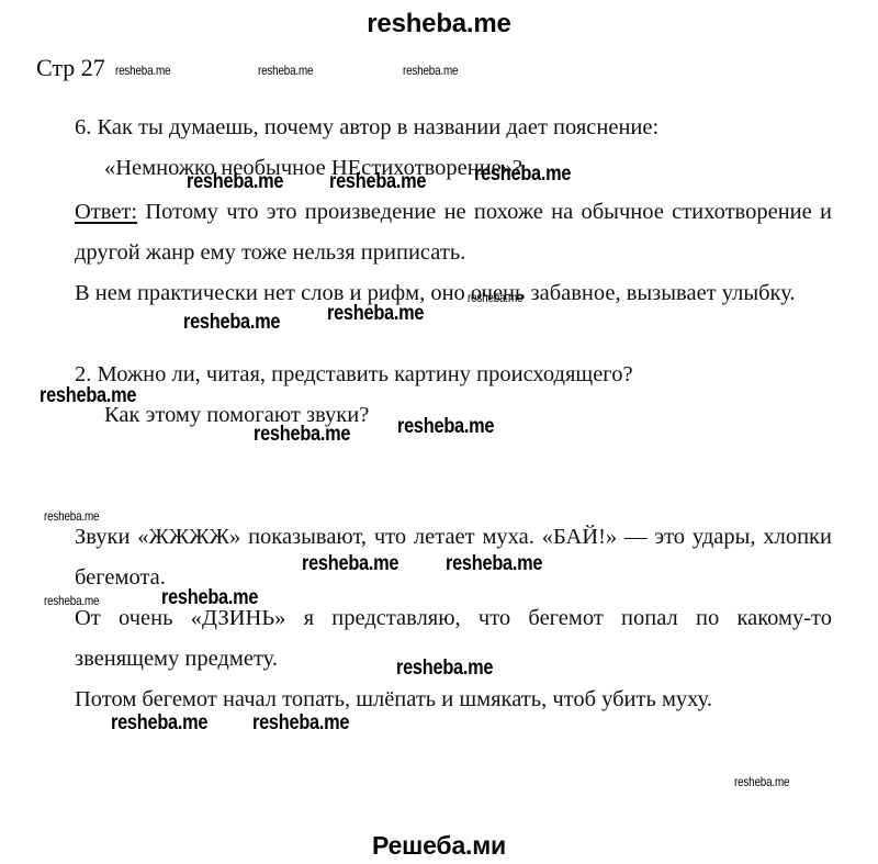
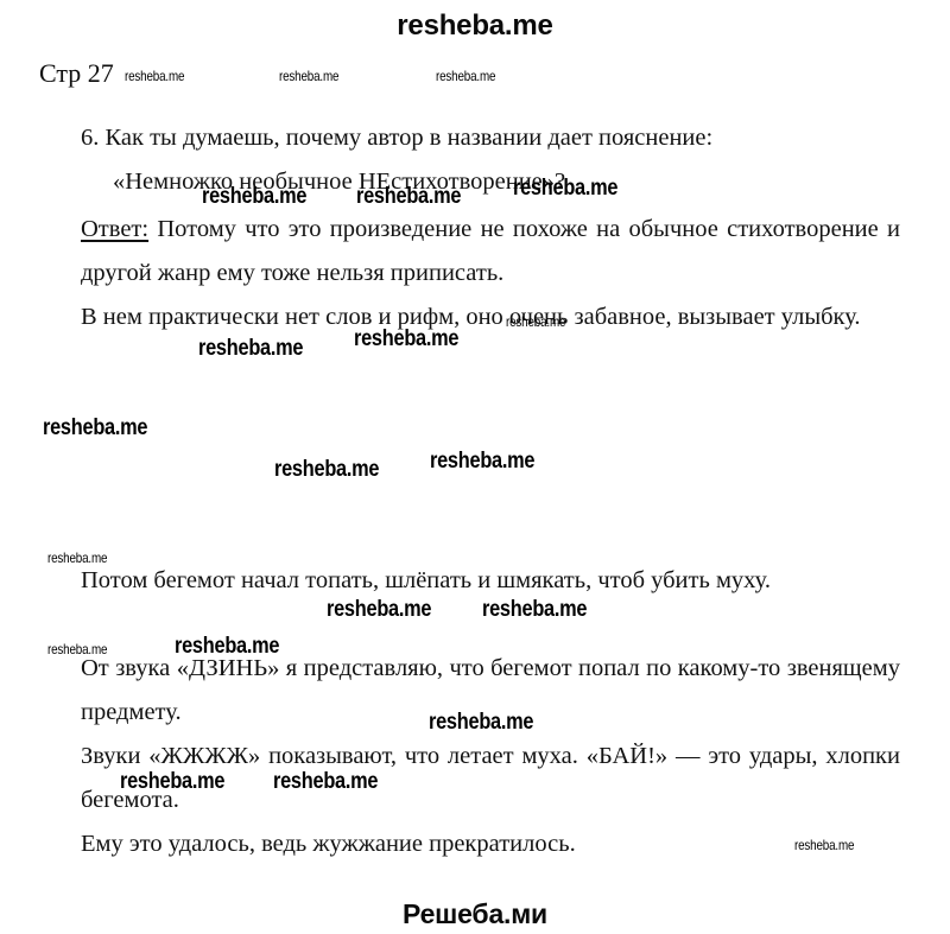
  resheba.me
  Стр 27
  6. Как ты думаешь, почему автор в названии дает пояснение:
  «Немножко необычное НЕстихотворение»?
  Ответ: Потому что это произведение не похоже на обычное стихотворение и другой жанр ему тоже нельзя приписать.
  В нем практически нет слов и рифм, оно очень забавное, вызывает улыбку.
- 2. Можно ли, читая, представить картину происходящего?
- Как этому помогают звуки?
- Звуки «ЖЖЖЖ» показывают, что летает муха. «БАЙ!» — это удары, хлопки бегемота.
+ Потом бегемот начал топать, шлёпать и шмякать, чтоб убить муху.
- От очень «ДЗИНЬ» я представляю, что бегемот попал по какому-то звенящему предмету.
+ От звука «ДЗИНЬ» я представляю, что бегемот попал по какому-то звенящему предмету.
- Потом бегемот начал топать, шлёпать и шмякать, чтоб убить муху.
+ Звуки «ЖЖЖЖ» показывают, что летает муха. «БАЙ!» — это удары, хлопки бегемота.
+ Ему это удалось, ведь жужжание прекратилось.
  Решеба.ми
  resheba.me
  resheba.me
  resheba.me
  resheba.me
  resheba.me
  resheba.me
  resheba.me
  resheba.me
  resheba.me
  resheba.me
  resheba.me
  resheba.me
  resheba.me
  resheba.me
  resheba.me
  resheba.me
  resheba.me
  resheba.me
  resheba.me
  resheba.me
  resheba.me
